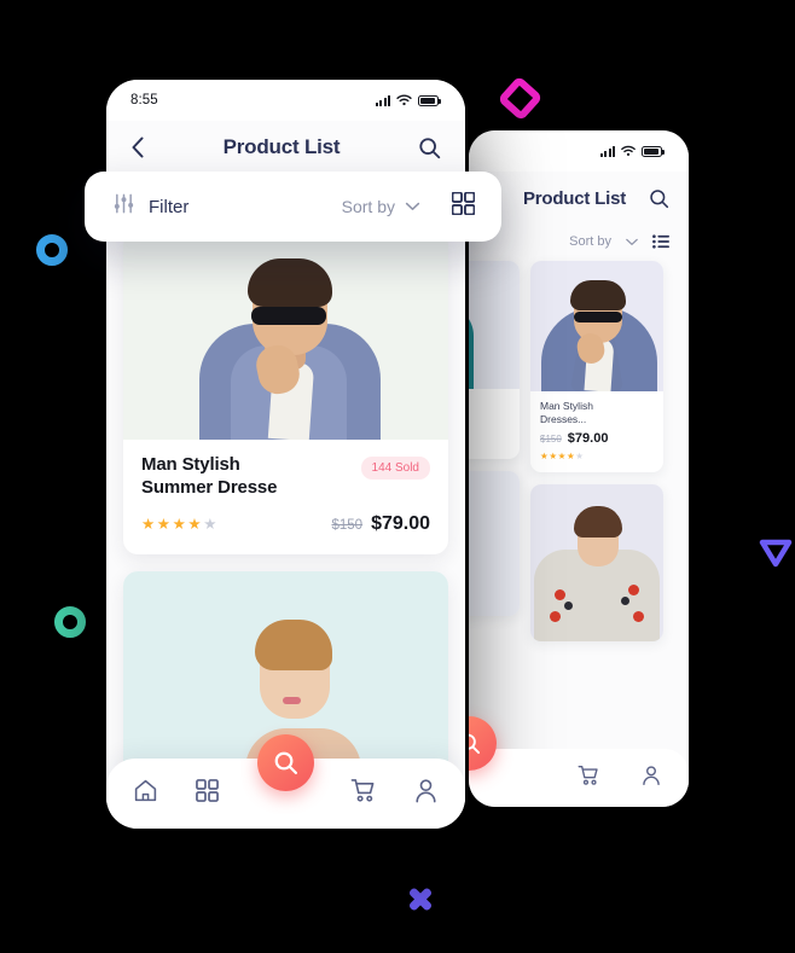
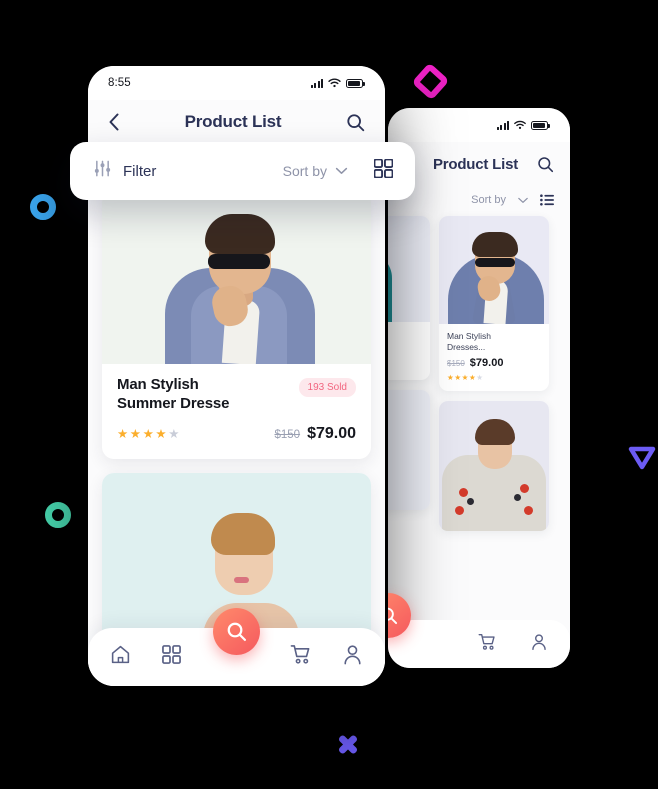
  Product List
  Sort by
  Man Stylish
  Dresses...
  $150
  $79.00
  ★★★★★
  8:55
  Product List
  Man Stylish
  Summer Dresse
- 144 Sold
+ 193 Sold
  ★★★★★
  $150
  $79.00
  Filter
  Sort by
